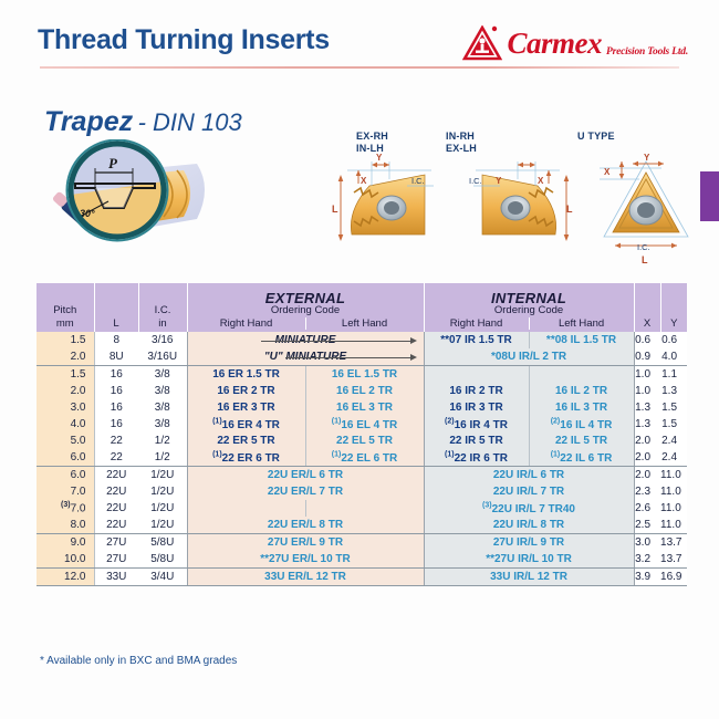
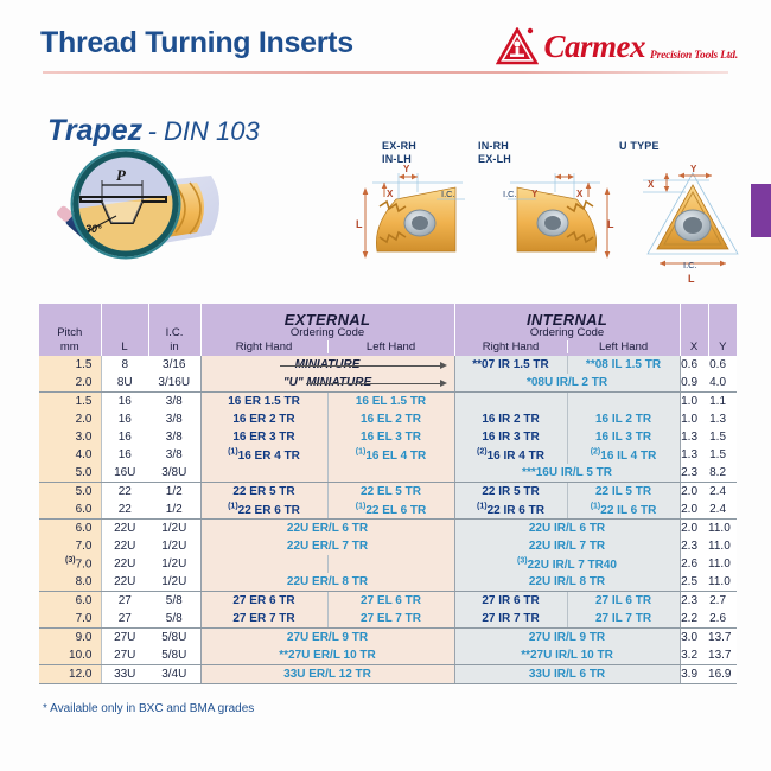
  Thread Turning Inserts
  Carmex
  Precision Tools Ltd.
  Trapez - DIN 103
  P
  30°
  EX-RH
  IN-LH
  IN-RH
  EX-LH
  U TYPE
  Y
  X
  L
  I.C.
  Y
  X
  L
  I.C.
  X
  Y
  I.C.
  L
  Pitch mm	L	I.C. in	EXTERNAL Ordering Code Right Hand Left Hand	INTERNAL Ordering Code Right Hand Left Hand	X	Y
  1.5	8	3/16	MINIATURE	**07 IR 1.5 TR	**08 IL 1.5 TR	0.6	0.6
  2.0	8U	3/16U	"U" MINIATURE	*08U IR/L 2 TR	0.9	4.0
  1.5	16	3/8	16 ER 1.5 TR	16 EL 1.5 TR			1.0	1.1
  2.0	16	3/8	16 ER 2 TR	16 EL 2 TR	16 IR 2 TR	16 IL 2 TR	1.0	1.3
  3.0	16	3/8	16 ER 3 TR	16 EL 3 TR	16 IR 3 TR	16 IL 3 TR	1.3	1.5
  4.0	16	3/8	16 ER 4 TR	16 EL 4 TR	16 IR 4 TR	16 IL 4 TR	1.3	1.5
+ 5.0	16U	3/8U			***16U IR/L 5 TR	2.3	8.2
  5.0	22	1/2	22 ER 5 TR	22 EL 5 TR	22 IR 5 TR	22 IL 5 TR	2.0	2.4
  6.0	22	1/2	22 ER 6 TR	22 EL 6 TR	22 IR 6 TR	22 IL 6 TR	2.0	2.4
  6.0	22U	1/2U	22U ER/L 6 TR	22U IR/L 6 TR	2.0	11.0
  7.0	22U	1/2U	22U ER/L 7 TR	22U IR/L 7 TR	2.3	11.0
  7.0	22U	1/2U			22U IR/L 7 TR40	2.6	11.0
  8.0	22U	1/2U	22U ER/L 8 TR	22U IR/L 8 TR	2.5	11.0
+ 6.0	27	5/8	27 ER 6 TR	27 EL 6 TR	27 IR 6 TR	27 IL 6 TR	2.3	2.7
+ 7.0	27	5/8	27 ER 7 TR	27 EL 7 TR	27 IR 7 TR	27 IL 7 TR	2.2	2.6
  9.0	27U	5/8U	27U ER/L 9 TR	27U IR/L 9 TR	3.0	13.7
  10.0	27U	5/8U	**27U ER/L 10 TR	**27U IR/L 10 TR	3.2	13.7
- 12.0	33U	3/4U	33U ER/L 12 TR	33U IR/L 12 TR	3.9	16.9
+ 12.0	33U	3/4U	33U ER/L 12 TR	33U IR/L 6 TR	3.9	16.9
  * Available only in BXC and BMA grades
